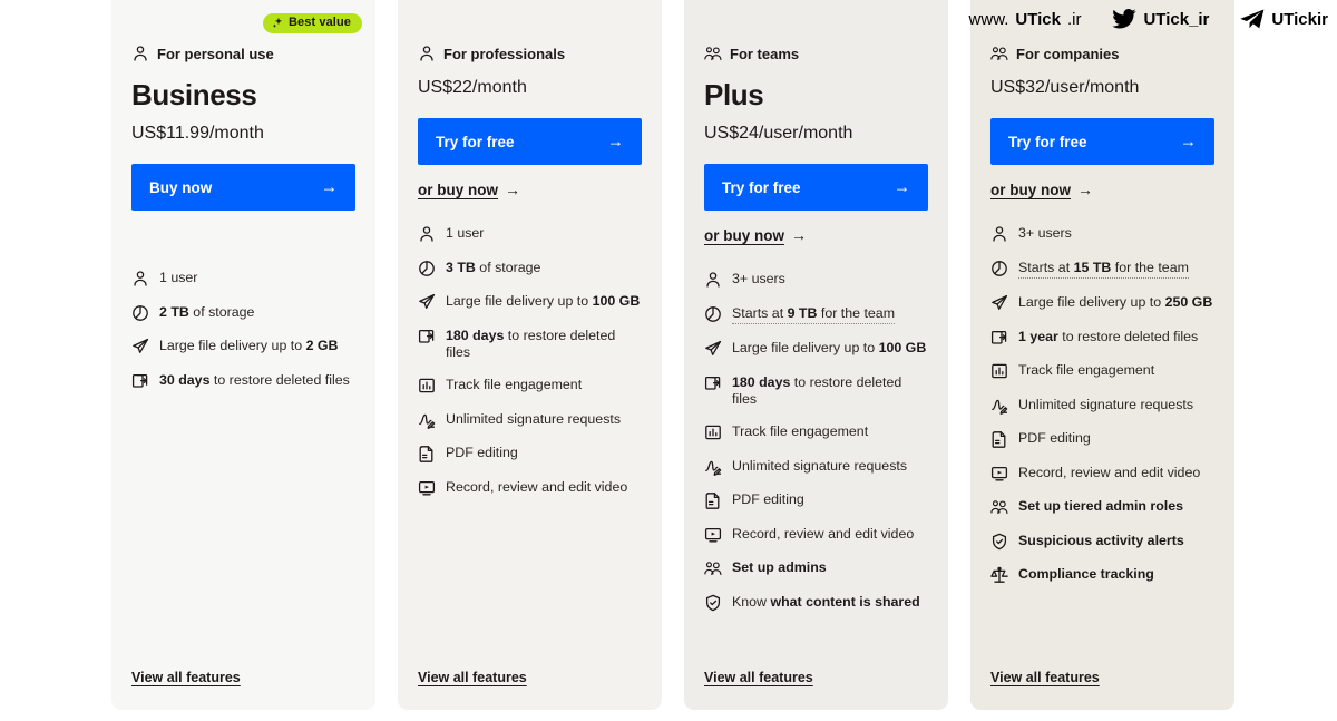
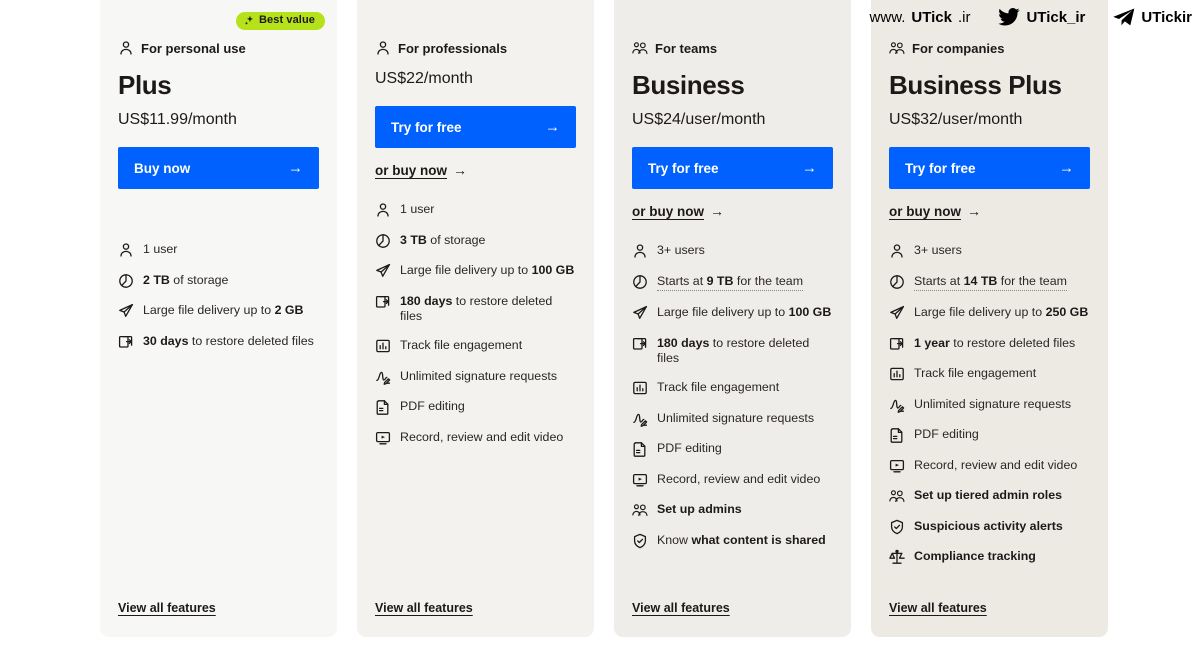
  Best value
  For personal use
- Business
+ Plus
  US$11.99/month
  Buy now
  →
  1 user
  2 TB of storage
  Large file delivery up to 2 GB
  30 days to restore deleted files
  View all features
  For professionals
  US$22/month
  Try for free
  →
  or buy now
  →
  1 user
  3 TB of storage
  Large file delivery up to 100 GB
  180 days to restore deleted files
  Track file engagement
  Unlimited signature requests
  PDF editing
  Record, review and edit video
  View all features
  For teams
- Plus
+ Business
  US$24/user/month
  Try for free
  →
  or buy now
  →
  3+ users
  Starts at 9 TB for the team
  Large file delivery up to 100 GB
  180 days to restore deleted files
  Track file engagement
  Unlimited signature requests
  PDF editing
  Record, review and edit video
  Set up admins
  Know what content is shared
  View all features
  For companies
+ Business Plus
  US$32/user/month
  Try for free
  →
  or buy now
  →
  3+ users
- Starts at 15 TB for the team
+ Starts at 14 TB for the team
  Large file delivery up to 250 GB
  1 year to restore deleted files
  Track file engagement
  Unlimited signature requests
  PDF editing
  Record, review and edit video
  Set up tiered admin roles
  Suspicious activity alerts
  Compliance tracking
  View all features
  www.
  UTick
  .ir
  UTick_ir
  UTickir
